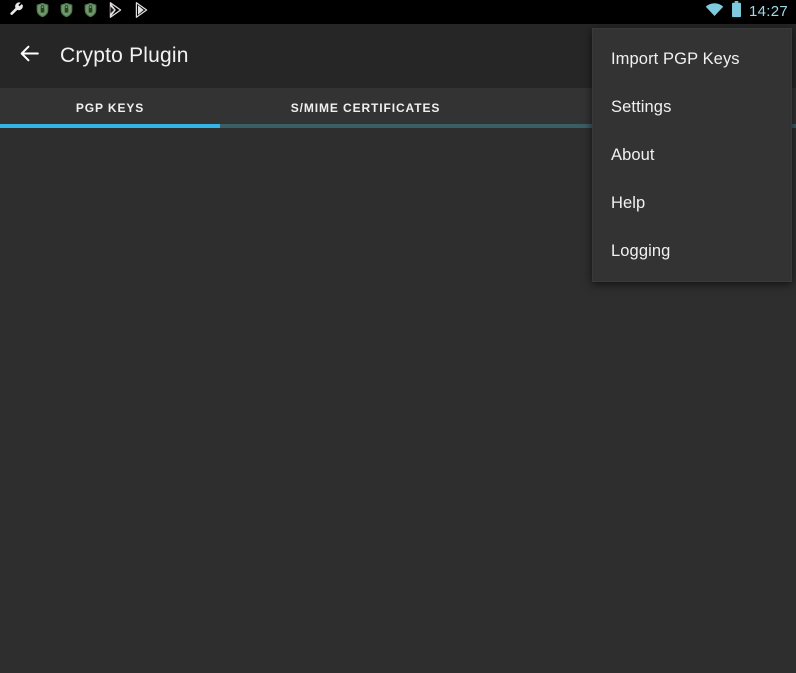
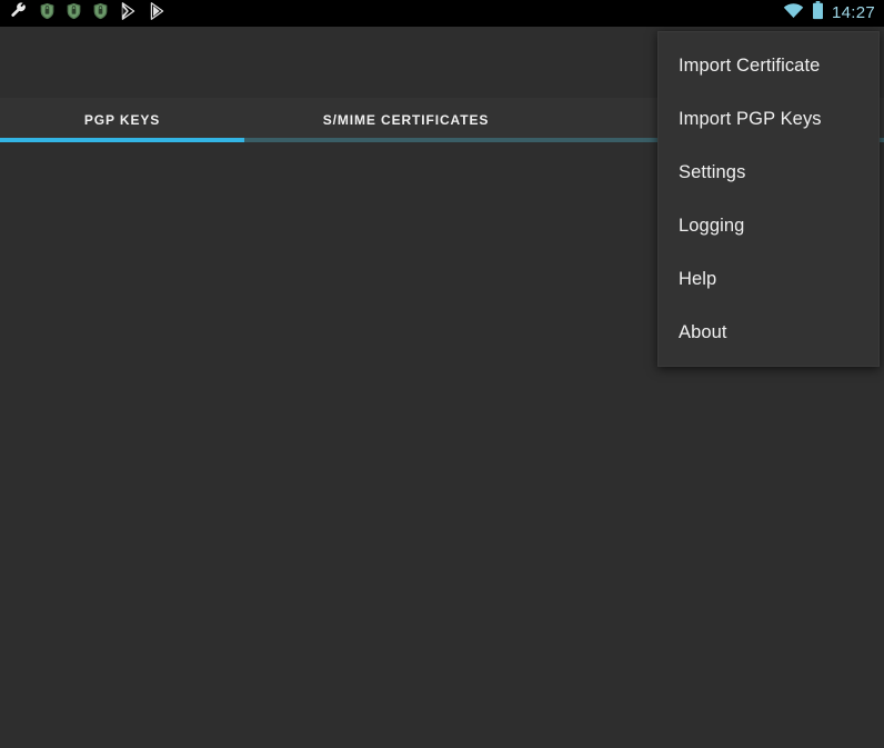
  14:27
- Crypto Plugin
  PGP KEYS
  S/MIME CERTIFICATES
+ Import Certificate
  Import PGP Keys
  Settings
- About
+ Logging
  Help
- Logging
+ About
